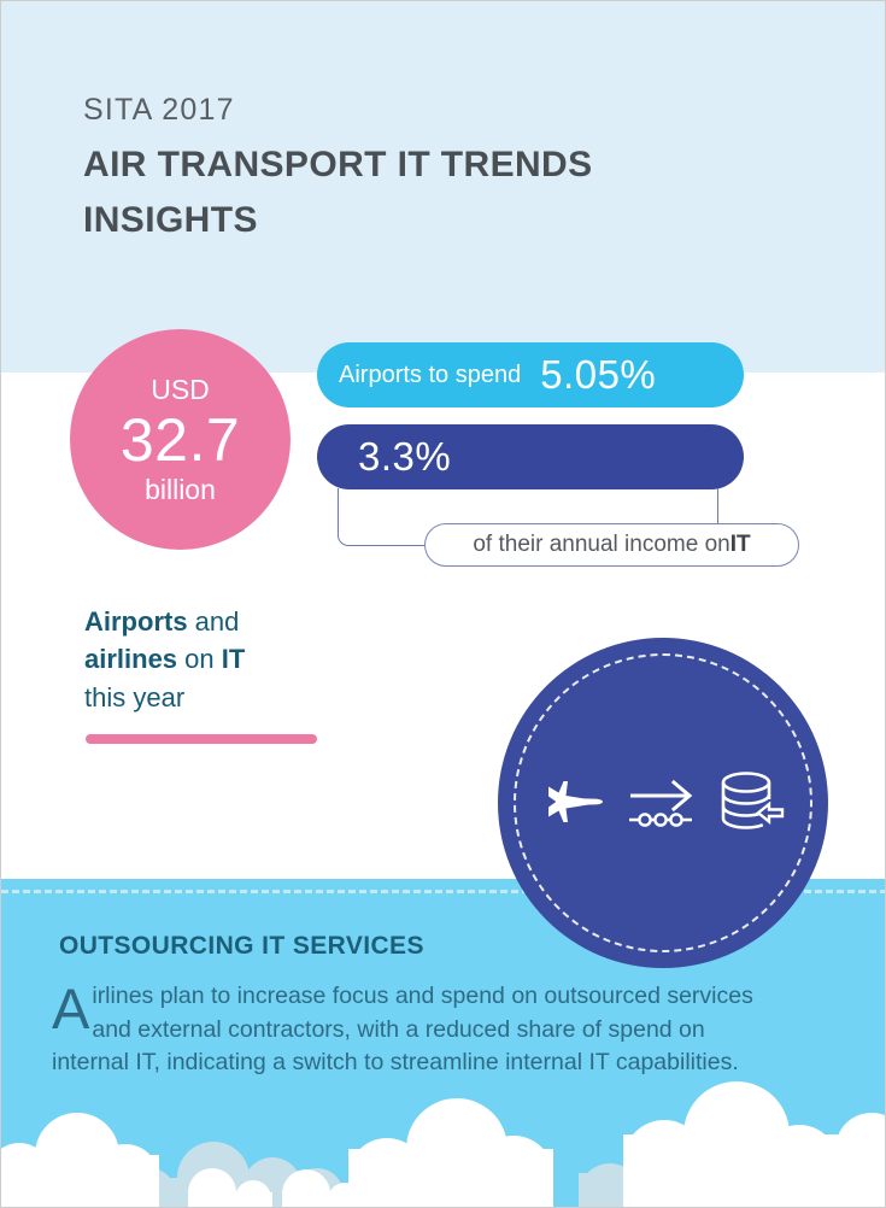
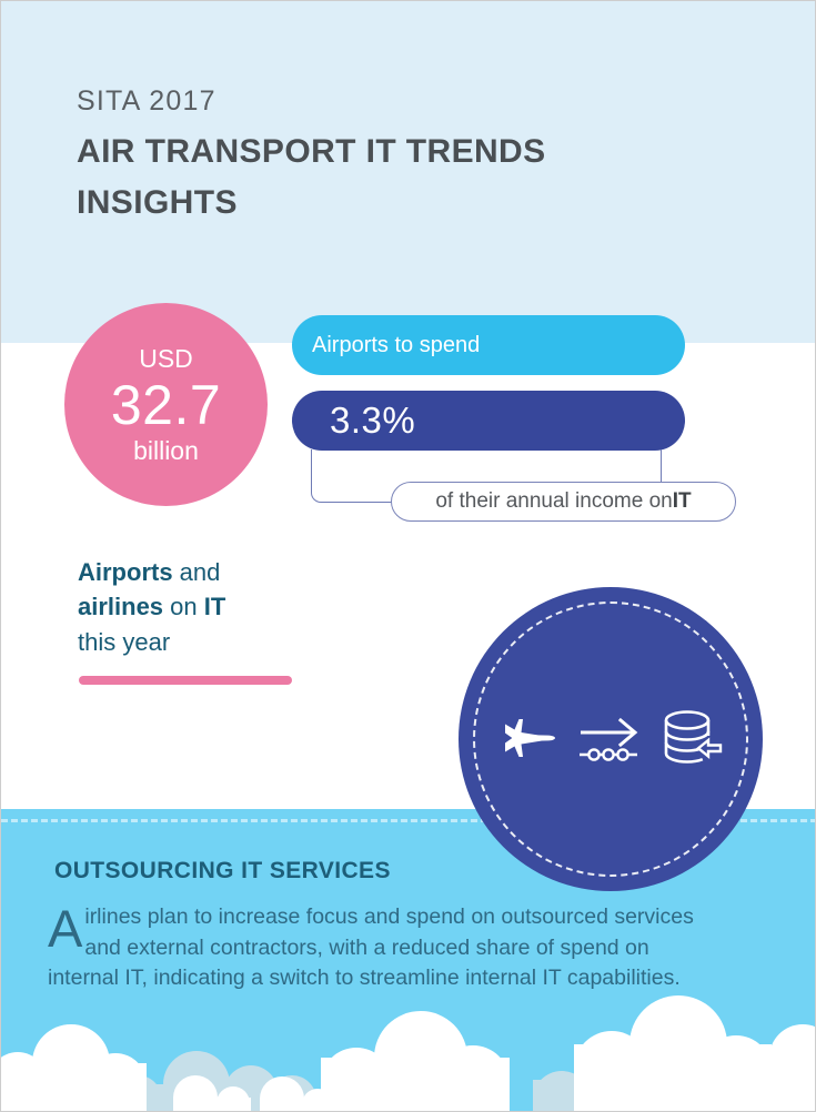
  SITA 2017
  AIR TRANSPORT IT TRENDS INSIGHTS
  USD
  32.7
  billion
  Airports to spend
- 5.05%
  3.3%
  of their annual income on
  IT
  Airports and
  airlines on IT
  this year
  OUTSOURCING IT SERVICES
  A
  irlines plan to increase focus and spend on outsourced services and external contractors, with a reduced share of spend on internal IT, indicating a switch to streamline internal IT capabilities.
